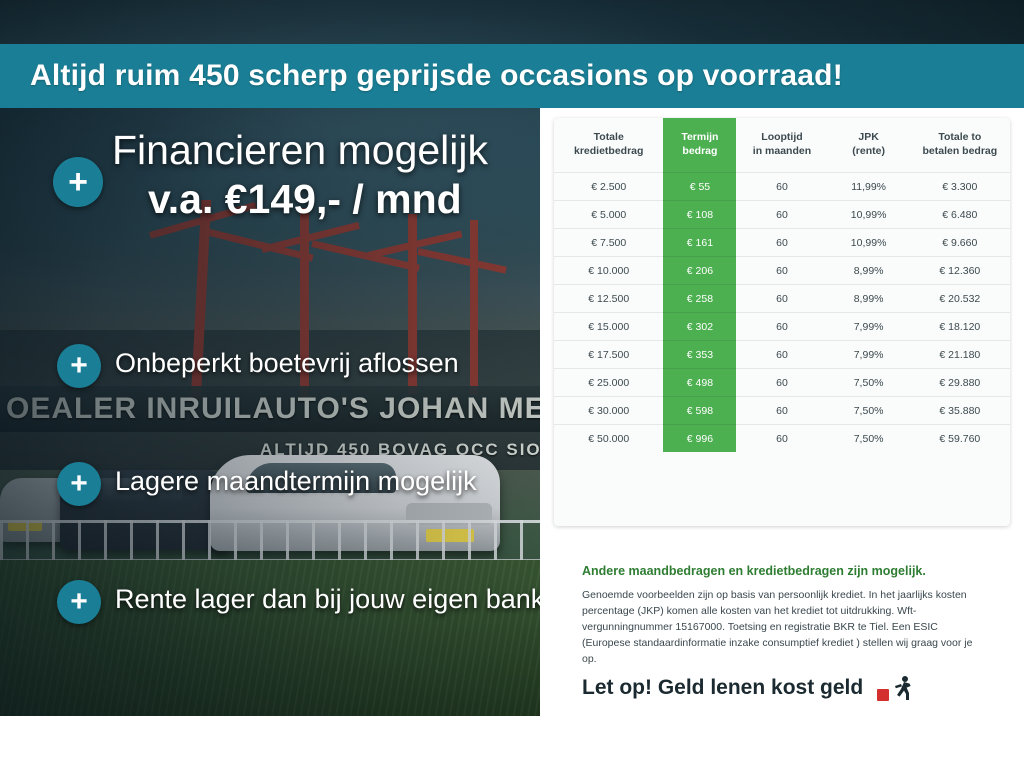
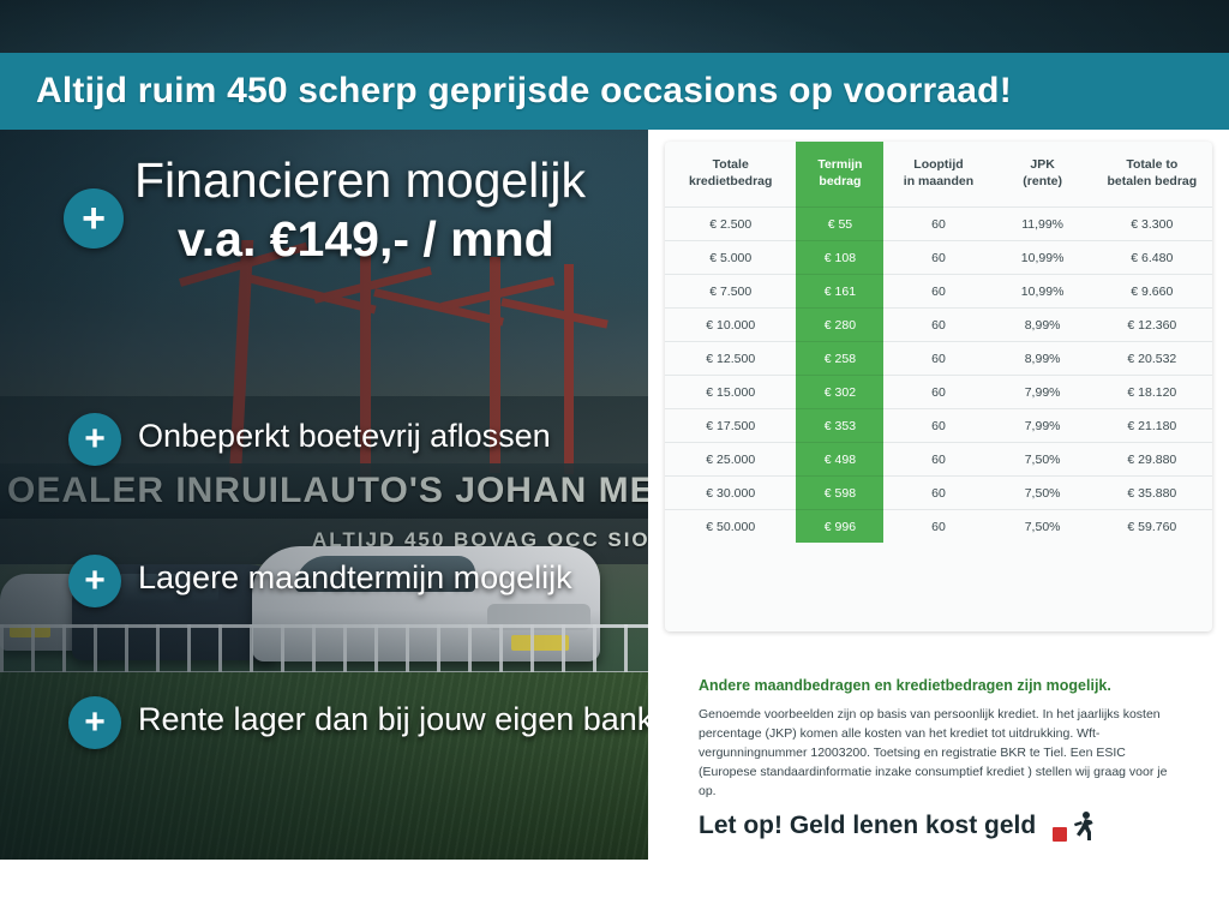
  Altijd ruim 450 scherp geprijsde occasions op voorraad!
  Financieren mogelijk
  v.a. €149,- / mnd
  +
  +
  Onbeperkt boetevrij aflossen
  +
  Lagere maandtermijn mogelijk
  +
  Rente lager dan bij jouw eigen bank
  Totale kredietbedrag	Termijn bedrag	Looptijd in maanden	JPK (rente)	Totale to betalen bedrag
  € 2.500	€ 55	60	11,99%	€ 3.300
  € 5.000	€ 108	60	10,99%	€ 6.480
  € 7.500	€ 161	60	10,99%	€ 9.660
- € 10.000	€ 206	60	8,99%	€ 12.360
+ € 10.000	€ 280	60	8,99%	€ 12.360
  € 12.500	€ 258	60	8,99%	€ 20.532
  € 15.000	€ 302	60	7,99%	€ 18.120
  € 17.500	€ 353	60	7,99%	€ 21.180
  € 25.000	€ 498	60	7,50%	€ 29.880
  € 30.000	€ 598	60	7,50%	€ 35.880
  € 50.000	€ 996	60	7,50%	€ 59.760
  Andere maandbedragen en kredietbedragen zijn mogelijk.
- Genoemde voorbeelden zijn op basis van persoonlijk krediet. In het jaarlijks kosten percentage (JKP) komen alle kosten van het krediet tot uitdrukking. Wft-vergunningnummer 15167000. Toetsing en registratie BKR te Tiel. Een ESIC (Europese standaardinformatie inzake consumptief krediet ) stellen wij graag voor je op.
+ Genoemde voorbeelden zijn op basis van persoonlijk krediet. In het jaarlijks kosten percentage (JKP) komen alle kosten van het krediet tot uitdrukking. Wft-vergunningnummer 12003200. Toetsing en registratie BKR te Tiel. Een ESIC (Europese standaardinformatie inzake consumptief krediet ) stellen wij graag voor je op.
  Let op! Geld lenen kost geld
